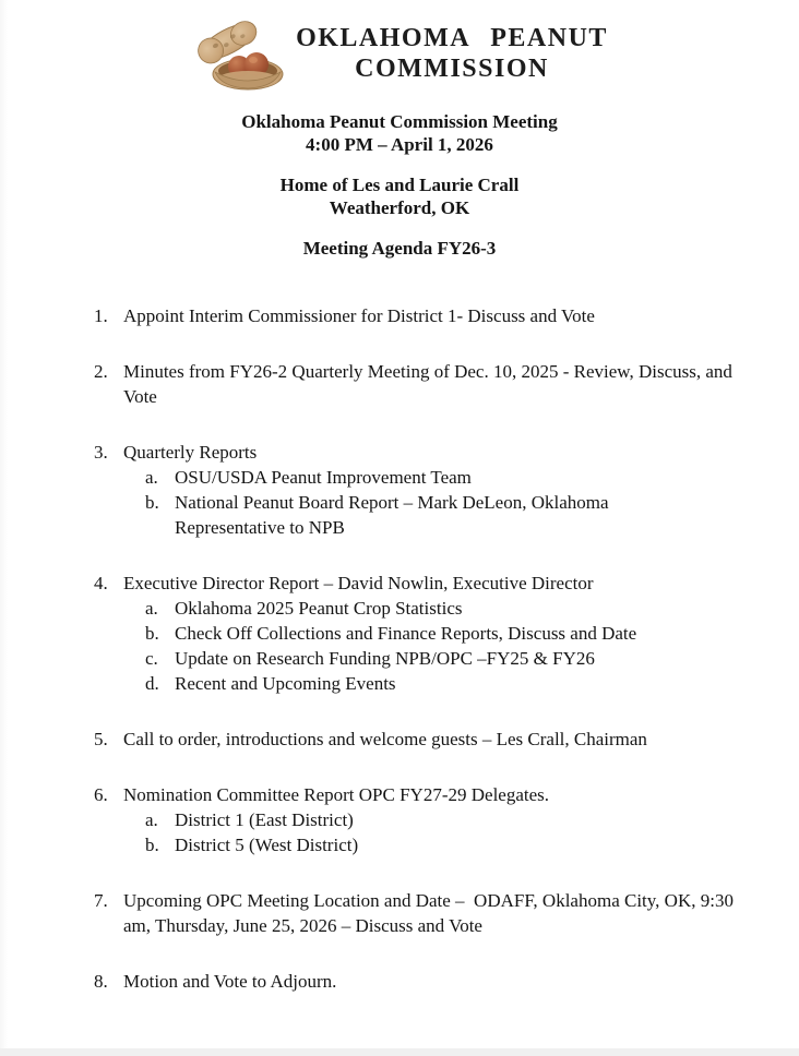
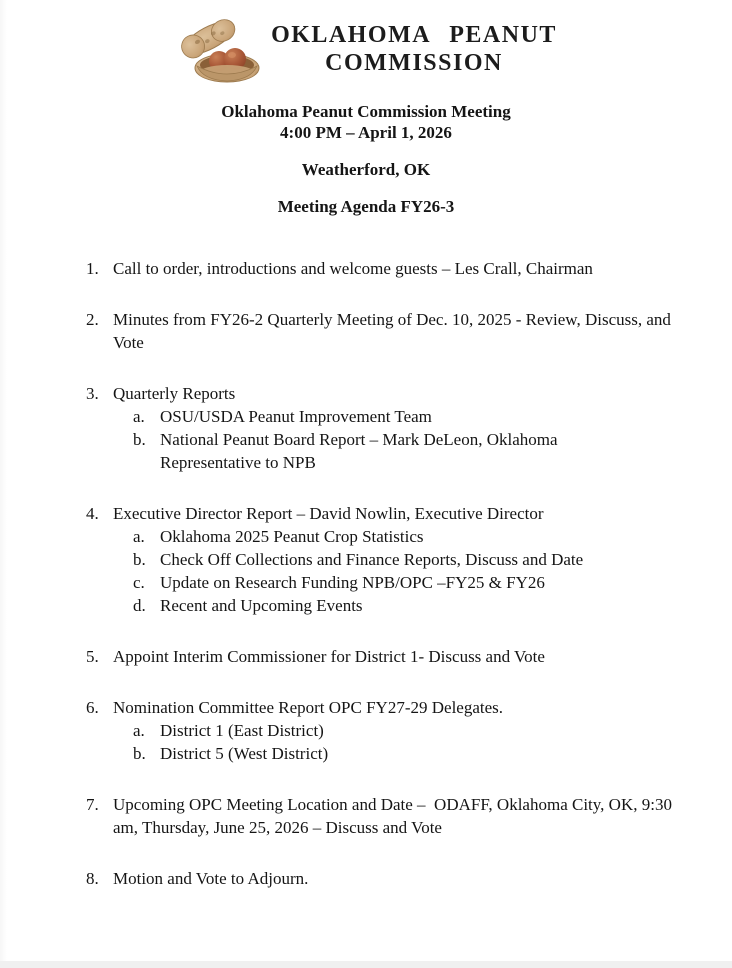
  OKLAHOMA PEANUT
  COMMISSION
  Oklahoma Peanut Commission Meeting
  4:00 PM – April 1, 2026
- Home of Les and Laurie Crall
  Weatherford, OK
  Meeting Agenda FY26-3
  1.
- Appoint Interim Commissioner for District 1- Discuss and Vote
+ Call to order, introductions and welcome guests – Les Crall, Chairman
  2.
  Minutes from FY26-2 Quarterly Meeting of Dec. 10, 2025 - Review, Discuss, and Vote
  3.
  Quarterly Reports
  a.
  OSU/USDA Peanut Improvement Team
  b.
  National Peanut Board Report – Mark DeLeon, Oklahoma Representative to NPB
  4.
  Executive Director Report – David Nowlin, Executive Director
  a.
  Oklahoma 2025 Peanut Crop Statistics
  b.
  Check Off Collections and Finance Reports, Discuss and Date
  c.
  Update on Research Funding NPB/OPC –FY25 & FY26
  d.
  Recent and Upcoming Events
  5.
- Call to order, introductions and welcome guests – Les Crall, Chairman
+ Appoint Interim Commissioner for District 1- Discuss and Vote
  6.
  Nomination Committee Report OPC FY27-29 Delegates.
  a.
  District 1 (East District)
  b.
  District 5 (West District)
  7.
  Upcoming OPC Meeting Location and Date – ODAFF, Oklahoma City, OK, 9:30 am, Thursday, June 25, 2026 – Discuss and Vote
  8.
  Motion and Vote to Adjourn.
